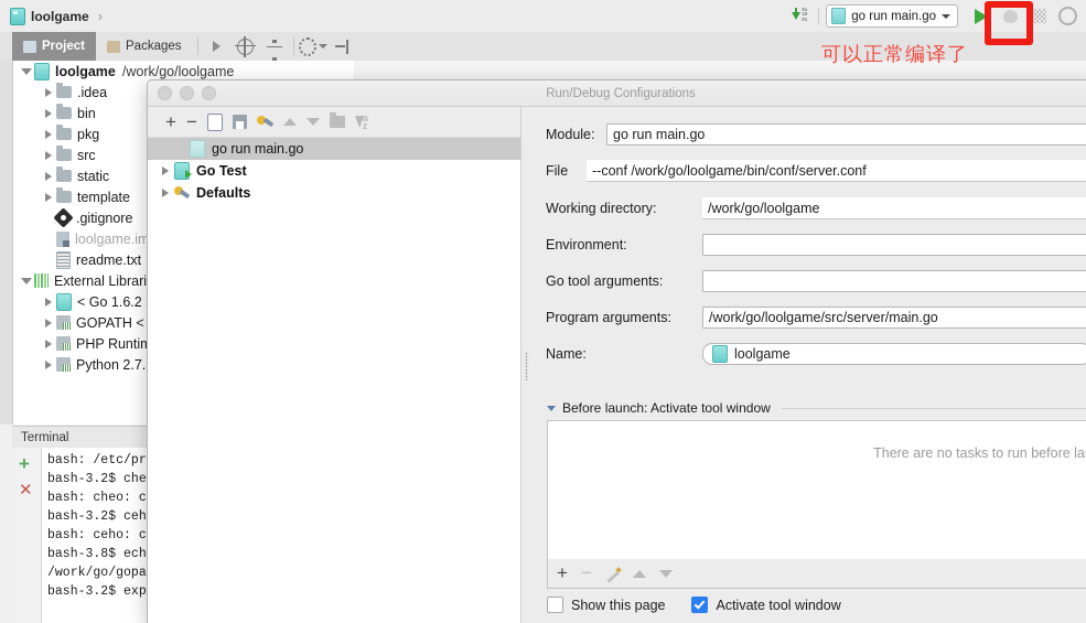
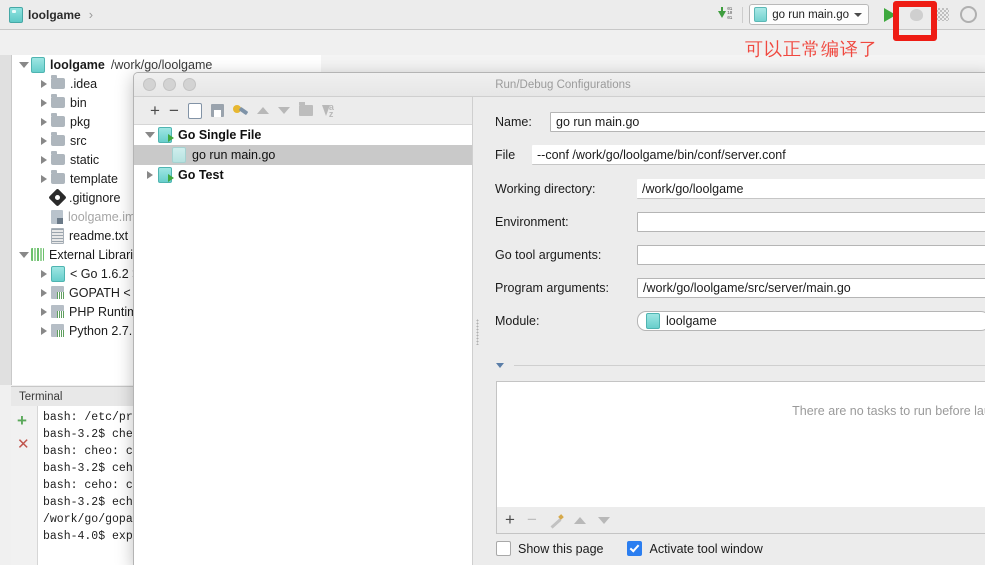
  loolgame
  ›
  go run main.go
- Project
- Packages
  loolgame
  /work/go/loolgame
  .idea
  bin
  pkg
  src
  static
  template
  .gitignore
  loolgame.im
  readme.txt
  External Librari
  < Go 1.6.2
  PHP Runti
  Python 2.7.
  Terminal
  +
  ✕
  bash: /etc/pr
  bash-3.2$ che
  bash: cheo: c
  bash-3.2$ ceh
  bash: ceho: c
- bash-3.8$ ech
+ bash-3.2$ ech
  /work/go/gopa
- bash-3.2$ exp
+ bash-4.0$ exp
  Run/Debug Configurations
  +
  −
  a
  z
+ Go Single File
  go run main.go
  Go Test
- Defaults
- Module:
+ Name:
  go run main.go
  File
  --conf /work/go/loolgame/bin/conf/server.conf
  Working directory:
  /work/go/loolgame
  Environment:
  Go tool arguments:
  Program arguments:
  /work/go/loolgame/src/server/main.go
- Name:
+ Module:
  loolgame
- Before launch: Activate tool window
  There are no tasks to run before la
  +
  −
  Show this page
  Activate tool window
  可以正常编译了
